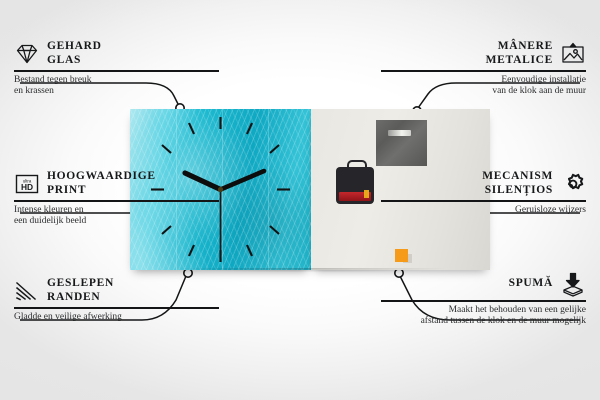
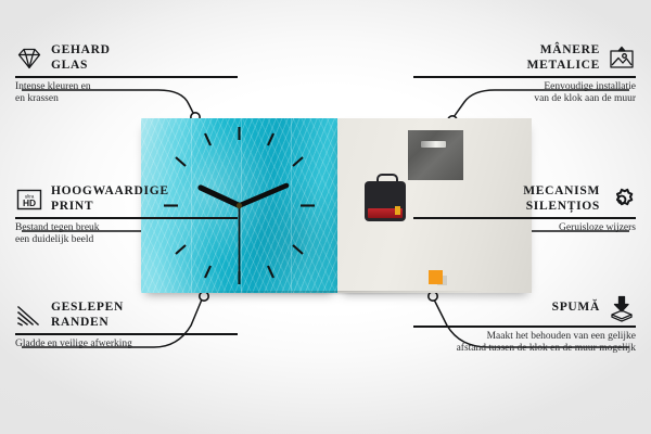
  GEHARD
  GLAS
- Bestand tegen breuk
+ Intense kleuren en
  en krassen
  HD
  HOOGWAARDIGE
  PRINT
- Intense kleuren en
+ Bestand tegen breuk
  een duidelijk beeld
  GESLEPEN
  RANDEN
  Gladde en veilige afwerking
  MÂNERE
  METALICE
  Eenvoudige installatie
  van de klok aan de muur
  MECANISM
  SILENȚIOS
  Geruisloze wijzers
  SPUMĂ
  Maakt het behouden van een gelijke
  afstand tussen de klok en de muur mogelijk
